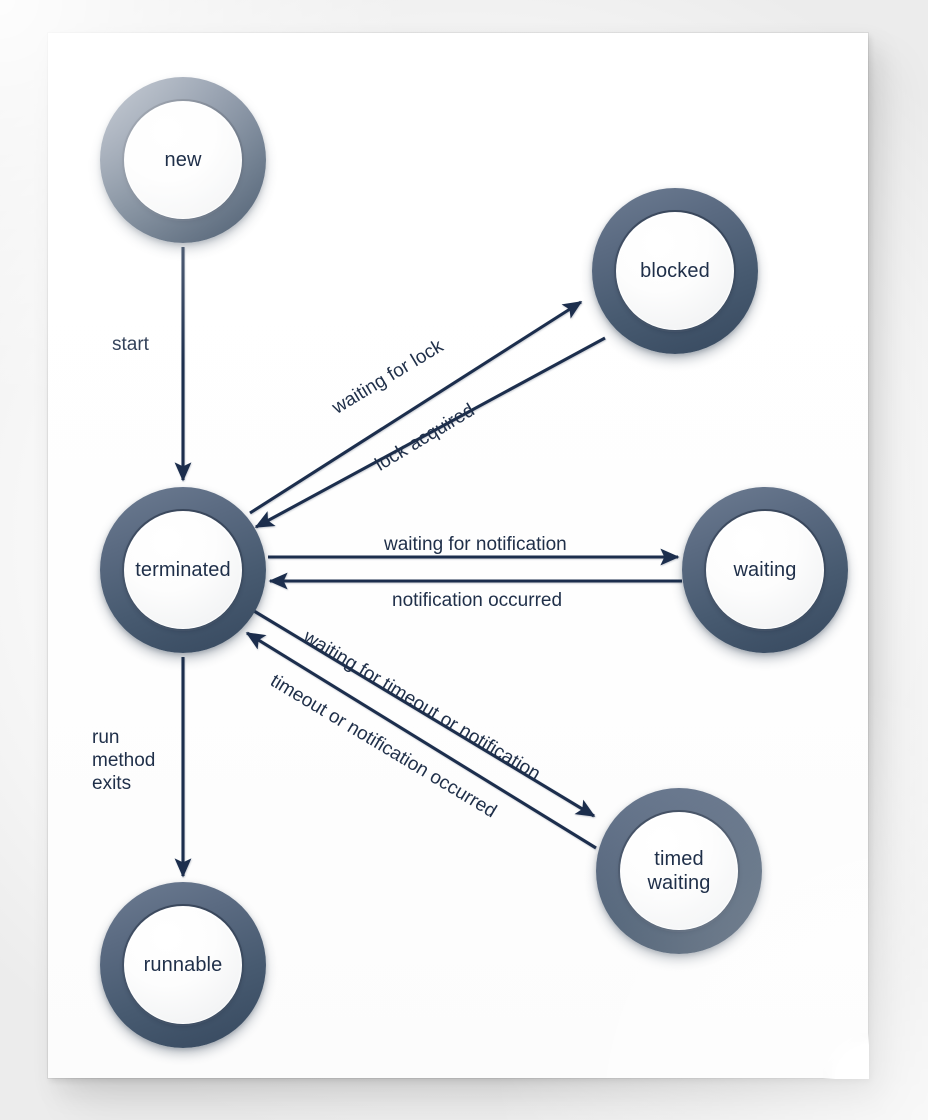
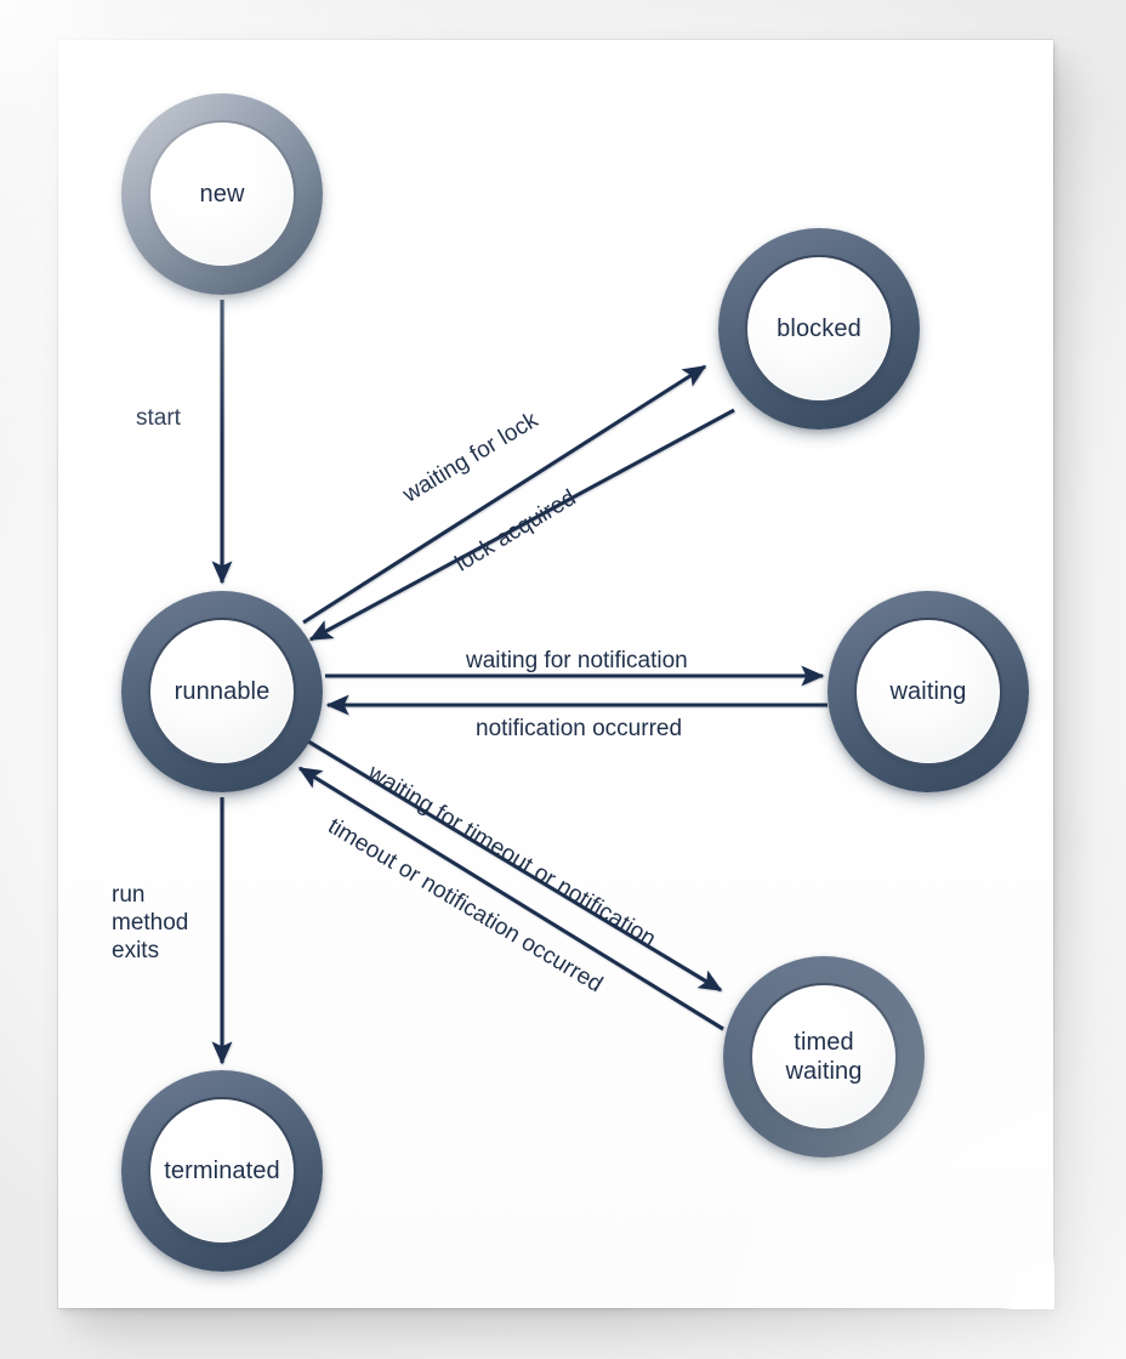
  new
  blocked
- terminated
+ runnable
  waiting
  timed
  waiting
- runnable
+ terminated
